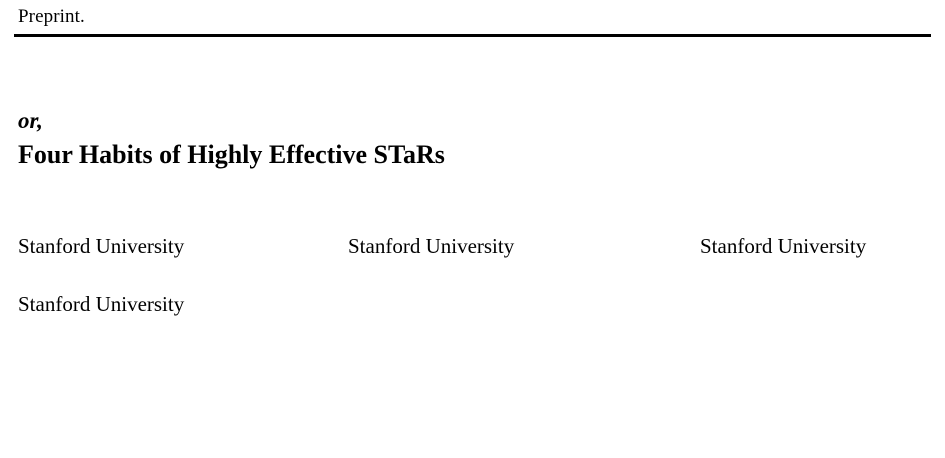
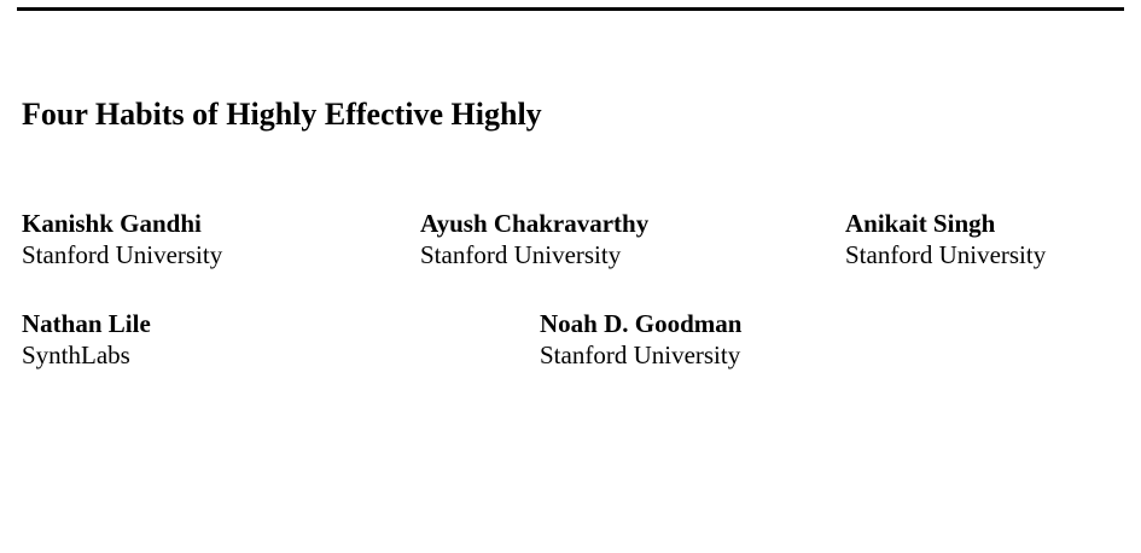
- Preprint.
- or,
- Four Habits of Highly Effective STaRs
+ Four Habits of Highly Effective Highly
+ Kanishk Gandhi
  Stanford University
+ Ayush Chakravarthy
  Stanford University
+ Anikait Singh
  Stanford University
+ Nathan Lile
+ SynthLabs
+ Noah D. Goodman
  Stanford University
